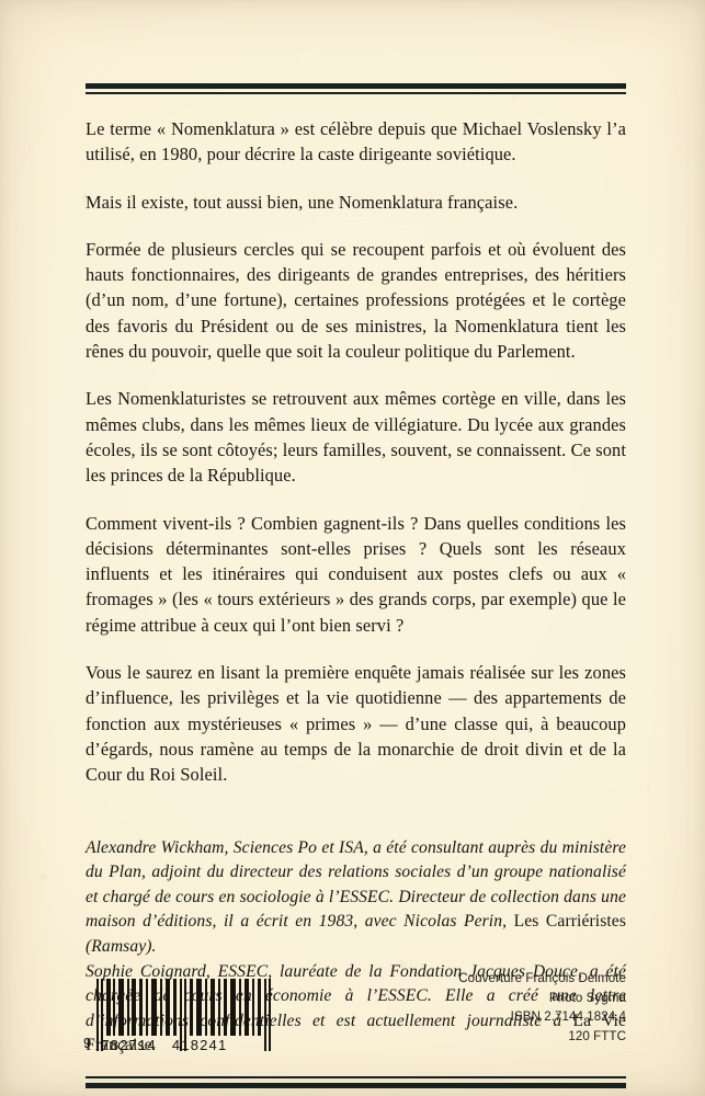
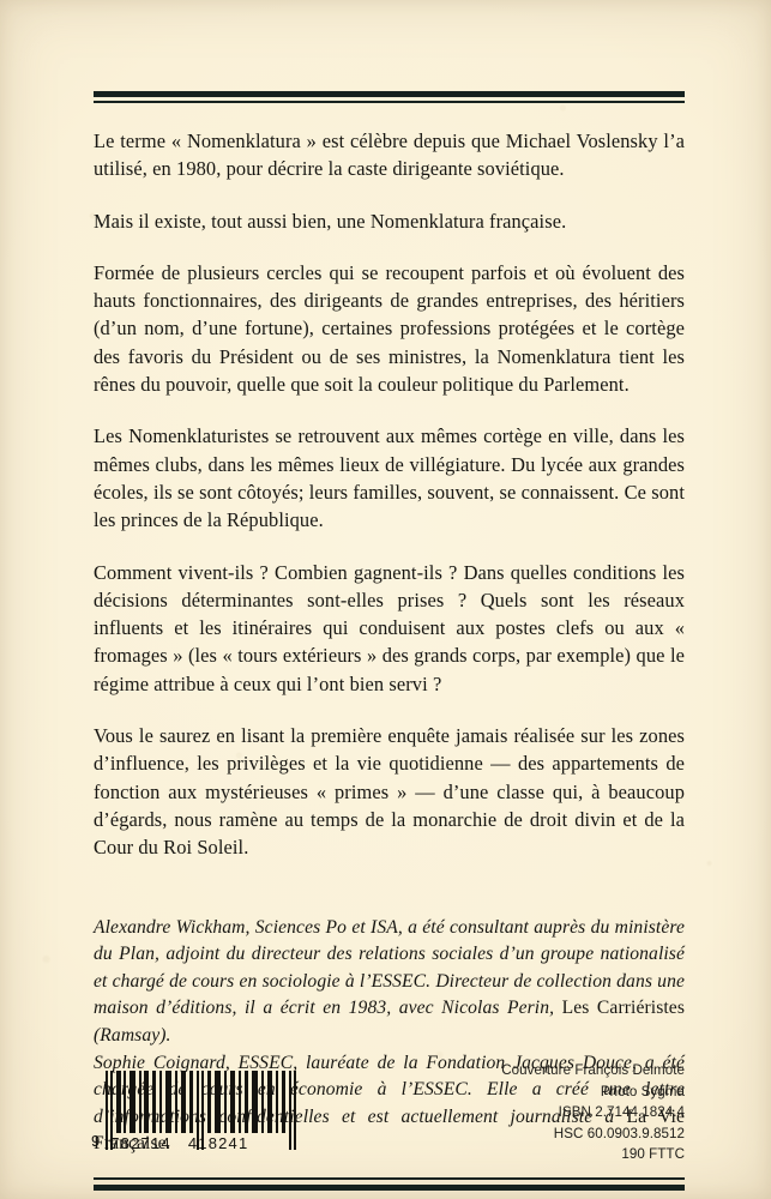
  Le terme « Nomenklatura » est célèbre depuis que Michael Voslensky l’a utilisé, en 1980, pour décrire la caste dirigeante soviétique.
  Mais il existe, tout aussi bien, une Nomenklatura française.
  Formée de plusieurs cercles qui se recoupent parfois et où évoluent des hauts fonctionnaires, des dirigeants de grandes entreprises, des héritiers (d’un nom, d’une fortune), certaines professions protégées et le cortège des favoris du Président ou de ses ministres, la Nomenklatura tient les rênes du pouvoir, quelle que soit la couleur politique du Parlement.
  Les Nomenklaturistes se retrouvent aux mêmes cortège en ville, dans les mêmes clubs, dans les mêmes lieux de villégiature. Du lycée aux grandes écoles, ils se sont côtoyés; leurs familles, souvent, se connaissent. Ce sont les princes de la République.
  Comment vivent-ils ? Combien gagnent-ils ? Dans quelles conditions les décisions déterminantes sont-elles prises ? Quels sont les réseaux influents et les itinéraires qui conduisent aux postes clefs ou aux « fromages » (les « tours extérieurs » des grands corps, par exemple) que le régime attribue à ceux qui l’ont bien servi ?
  Vous le saurez en lisant la première enquête jamais réalisée sur les zones d’influence, les privilèges et la vie quotidienne — des appartements de fonction aux mystérieuses « primes » — d’une classe qui, à beaucoup d’égards, nous ramène au temps de la monarchie de droit divin et de la Cour du Roi Soleil.
  Alexandre Wickham, Sciences Po et ISA, a été consultant auprès du ministère du Plan, adjoint du directeur des relations sociales d’un groupe nationalisé et chargé de cours en sociologie à l’ESSEC. Directeur de collection dans une maison d’éditions, il a écrit en 1983, avec Nicolas Perin, Les Carriéristes (Ramsay).
  Sophie Coignard, ESSEC, lauréate de la Fondation Jacques Douce, a été cae d couconomie à l’ESSEC. Elle a créé une lettre dfratn cfdntielles et est actuellement journaliste à La Vie Fançaise.
  9
  782714
  418241
  Couverture François Delmote
  Photo Sygma
  ISBN 2.7144.1824.4
+ HSC 60.0903.9.8512
- 120 FTTC
+ 190 FTTC
